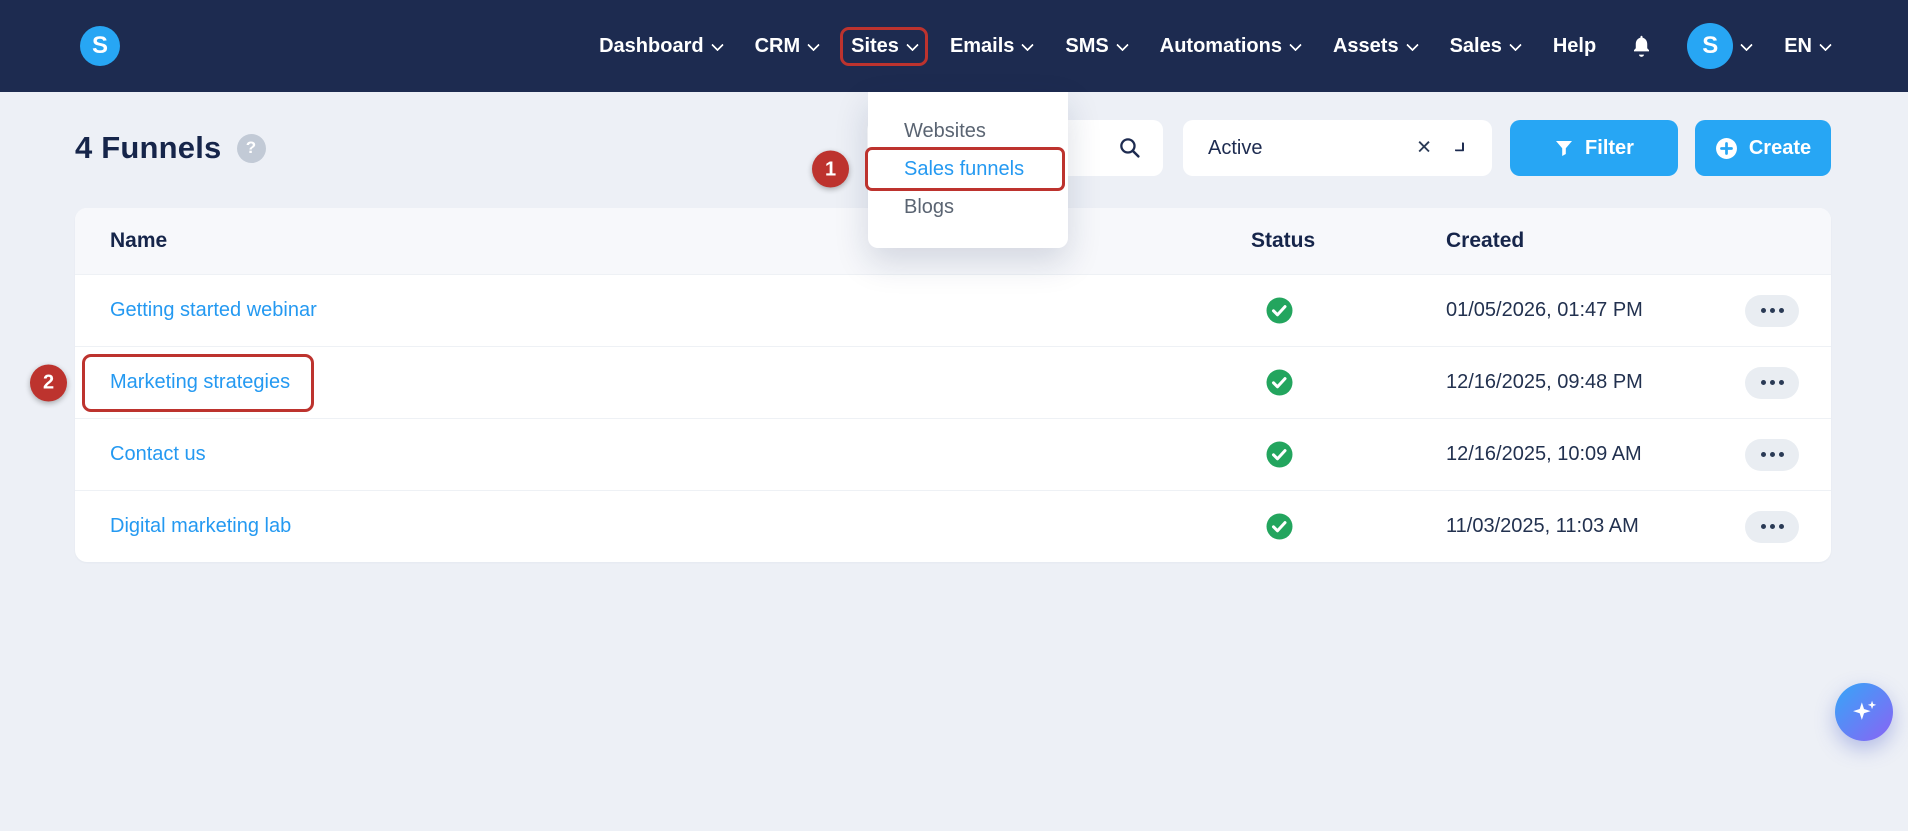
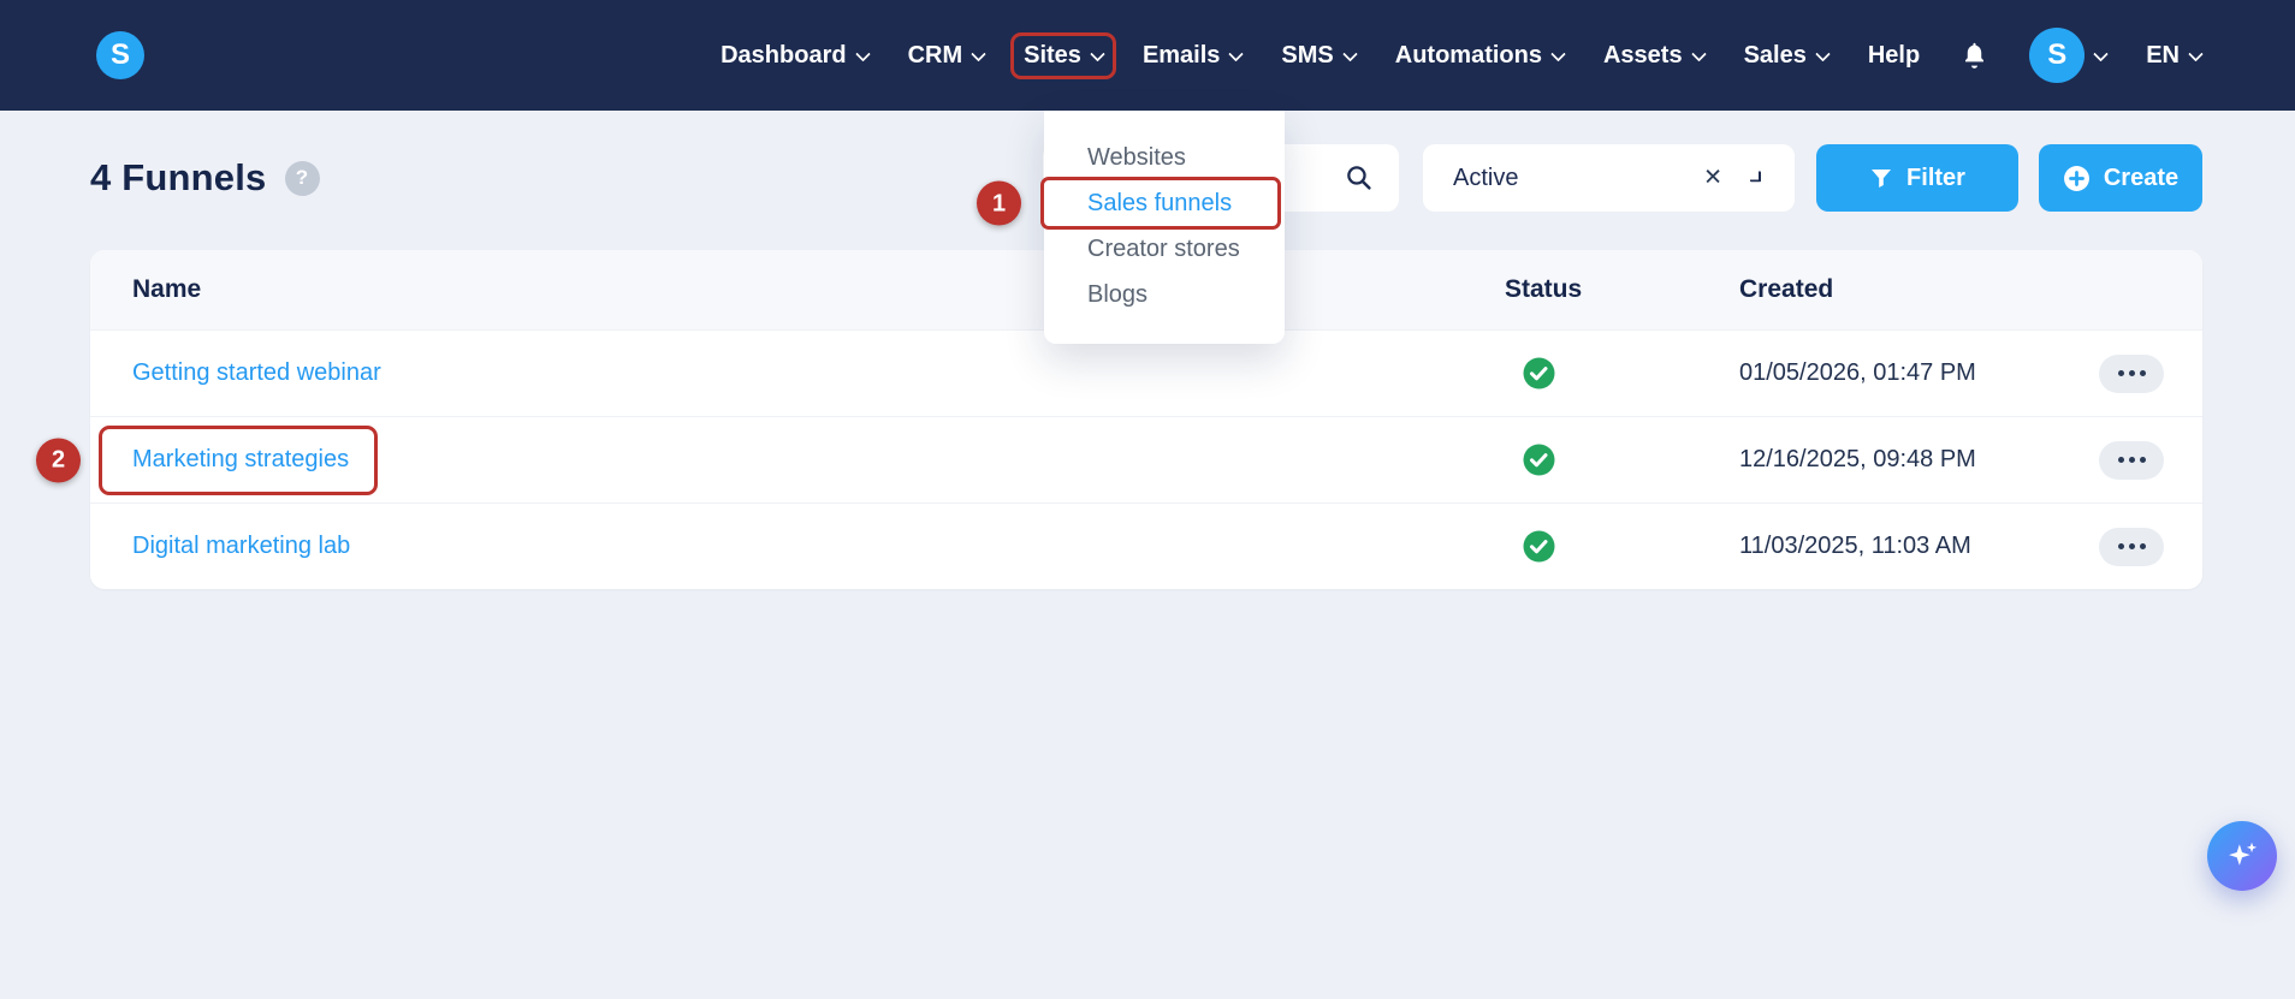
  S
  Dashboard
  CRM
  Sites
  Emails
  SMS
  Automations
  Assets
  Sales
  Help
  S
  EN
  Websites
  Sales funnels
  1
+ Creator stores
  Blogs
  4 Funnels
  ?
  Active
  ✕
  Filter
  Create
  Name
  Status
  Created
  Getting started webinar
  01/05/2026, 01:47 PM
  Marketing strategies
  2
  12/16/2025, 09:48 PM
- Contact us
- 12/16/2025, 10:09 AM
  Digital marketing lab
  11/03/2025, 11:03 AM
